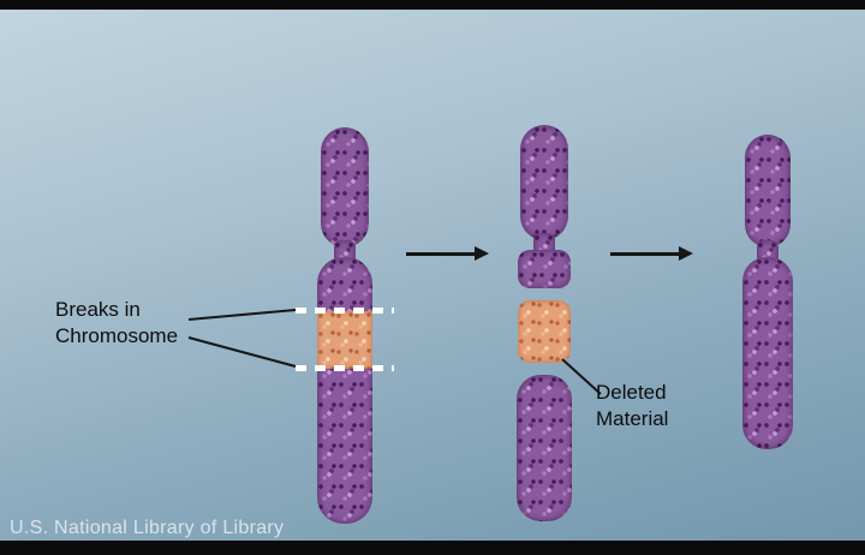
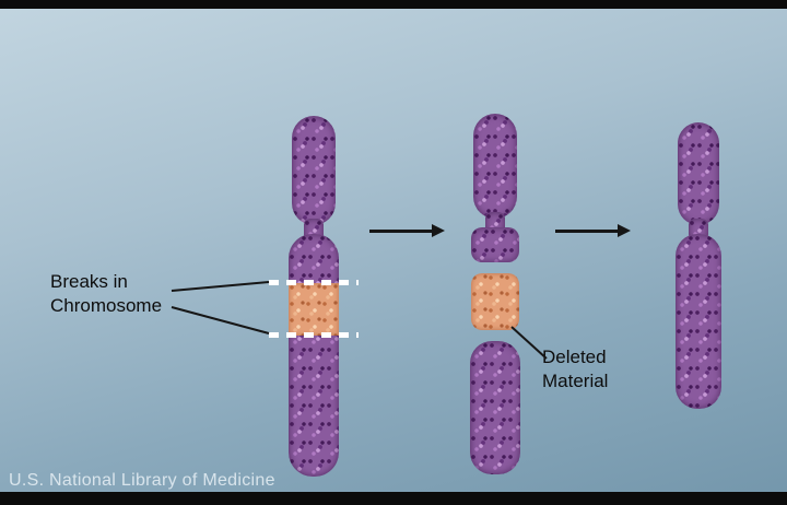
  Breaks in
  Chromosome
  Deleted
  Material
- U.S. National Library of Library
+ U.S. National Library of Medicine
